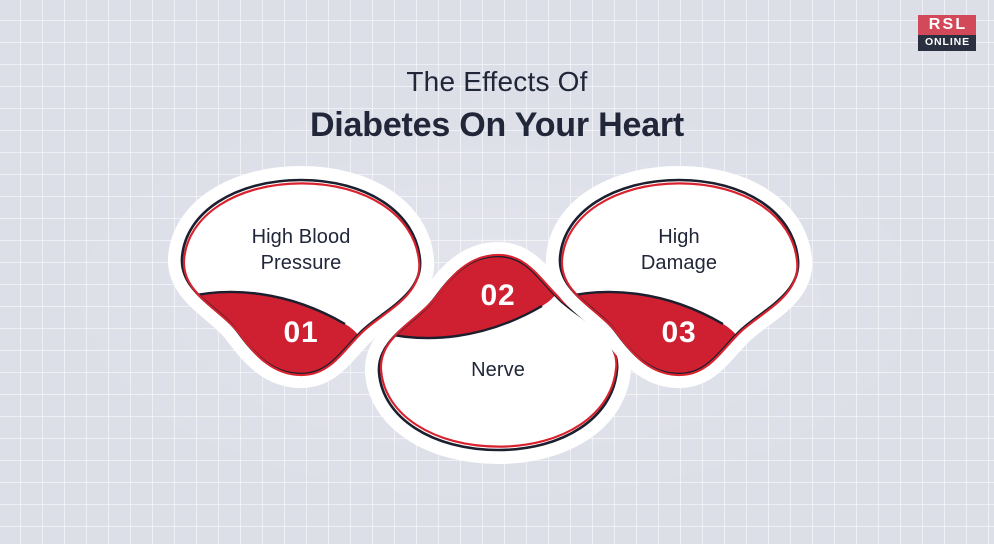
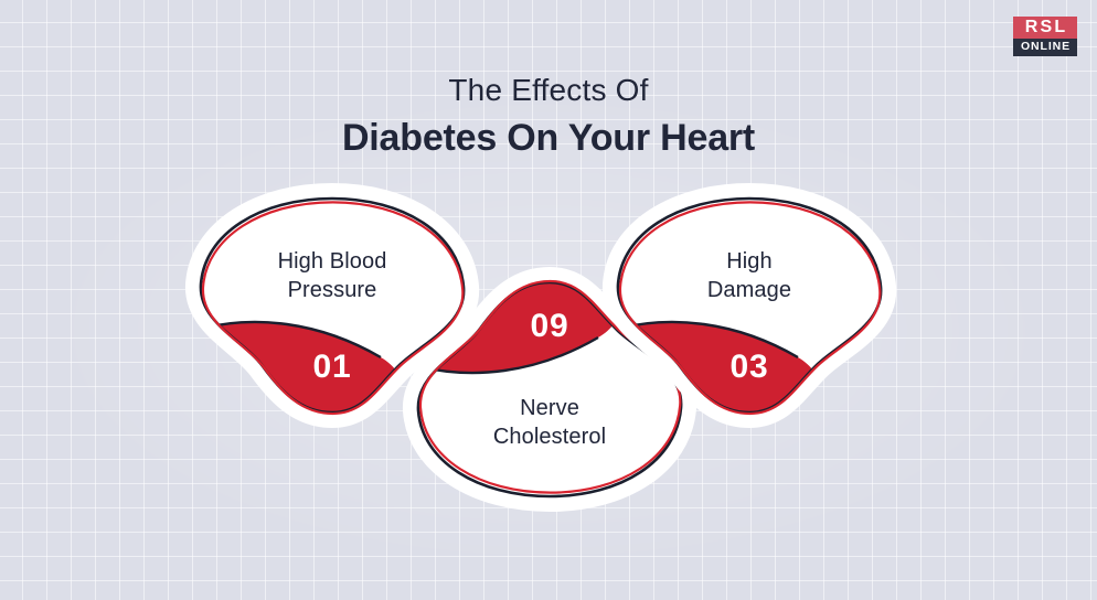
  RSL
  ONLINE
  The Effects Of
  Diabetes On Your Heart
  High Blood
  Pressure
  01
  Nerve
+ Cholesterol
- 02
+ 09
  High
  Damage
  03
